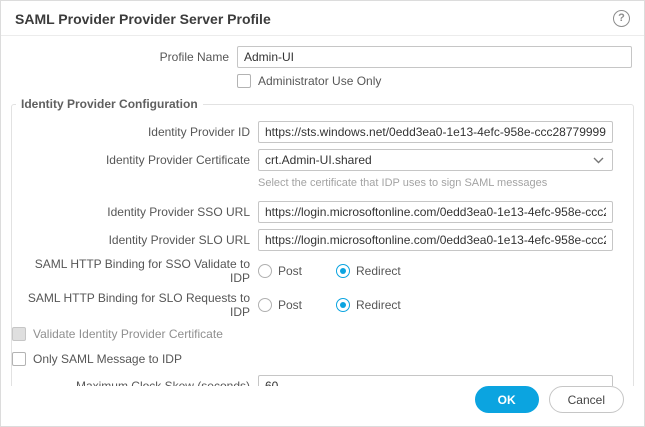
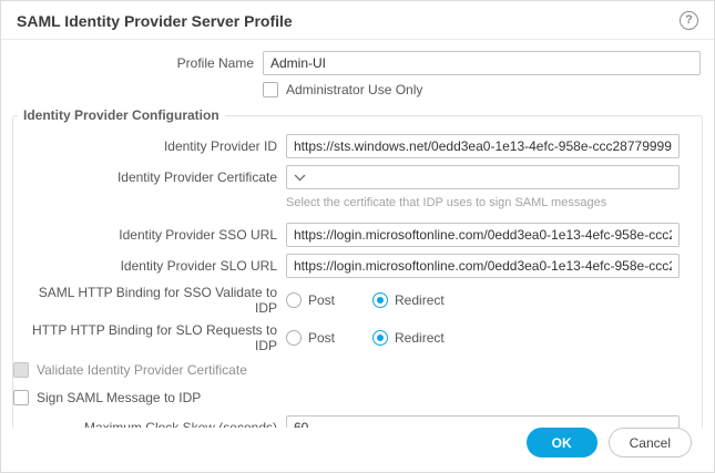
- SAML Provider Provider Server Profile
+ SAML Identity Provider Server Profile
  ?
  Profile Name
  Admin-UI
  Administrator Use Only
  Identity Provider Configuration
  Identity Provider ID
  https://sts.windows.net/0edd3ea0-1e13-4efc-958e-ccc28779999
  Identity Provider Certificate
- crt.Admin-UI.shared
  Select the certificate that IDP uses to sign SAML messages
  Identity Provider SSO URL
  https://login.microsoftonline.com/0edd3ea0-1e13-4efc-958e-ccc
  Identity Provider SLO URL
  https://login.microsoftonline.com/0edd3ea0-1e13-4efc-958e-ccc
  SAML HTTP Binding for SSO Validate to IDP
  Post
  Redirect
- SAML HTTP Binding for SLO Requests to IDP
+ HTTP HTTP Binding for SLO Requests to IDP
  Post
  Redirect
  Validate Identity Provider Certificate
- Only SAML Message to IDP
+ Sign SAML Message to IDP
  OK
  Cancel
